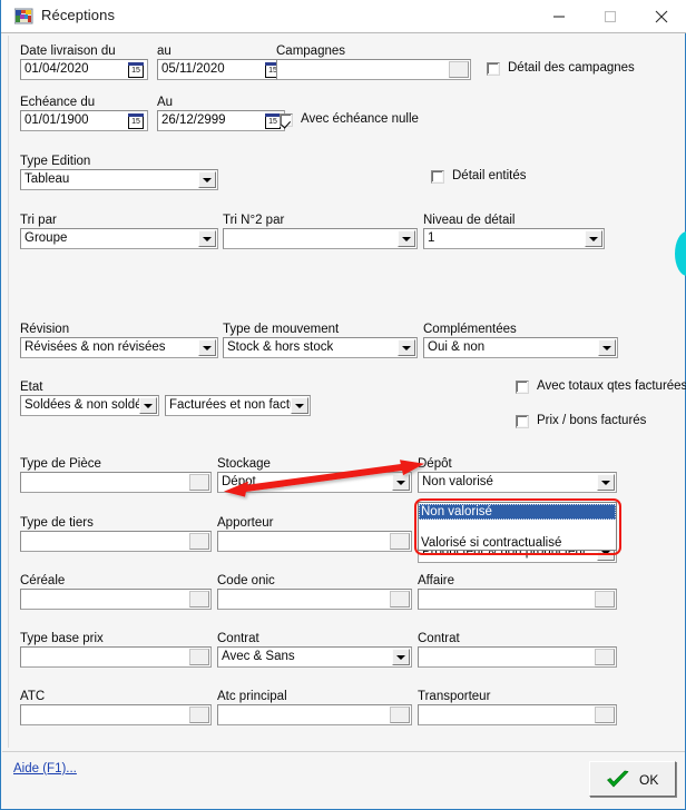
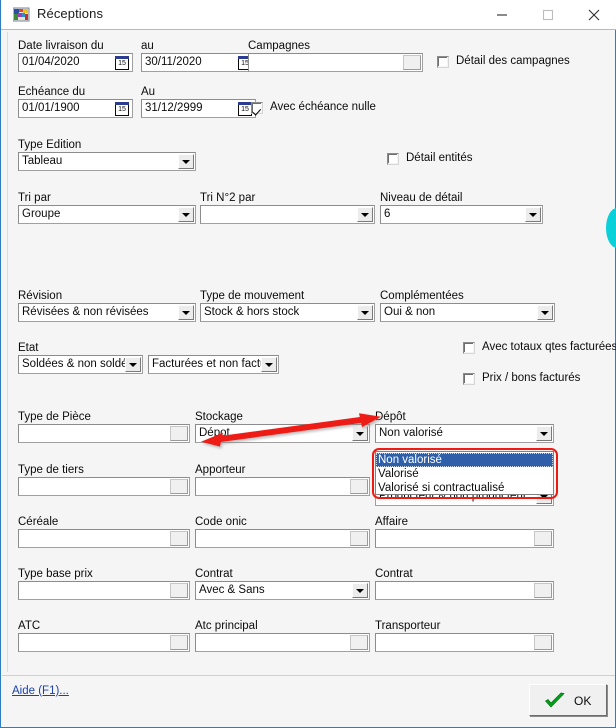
  Réceptions
  Date livraison du
  01/04/2020
  au
- 05/11/2020
+ 30/11/2020
  Campagnes
  Détail des campagnes
  Echéance du
  01/01/1900
  Au
- 26/12/2999
+ 31/12/2999
  Avec échéance nulle
  Type Edition
  Tableau
  Détail entités
  Tri par
  Groupe
  Tri N°2 par
  Niveau de détail
- 1
+ 6
  Révision
  Révisées & non révisées
  Type de mouvement
  Stock & hors stock
  Complémentées
  Oui & non
  Etat
  Soldées & non sold
  Facturées et non fact
  Avec totaux qtes facturées
  Prix / bons facturés
  Type de Pièce
  Stockage
  Dépot
  épôt
  Non valorisé
  Type de tiers
  Apporteur
  Producteur & non producteur
  Céréale
  Code onic
  Affaire
  Type base prix
  Contrat
  Avec & Sans
  Contrat
  ATC
  Atc principal
  Transporteur
  Non valorisé
+ Valorisé
  Valorisé si contractualisé
  Aide (F1)...
  OK
